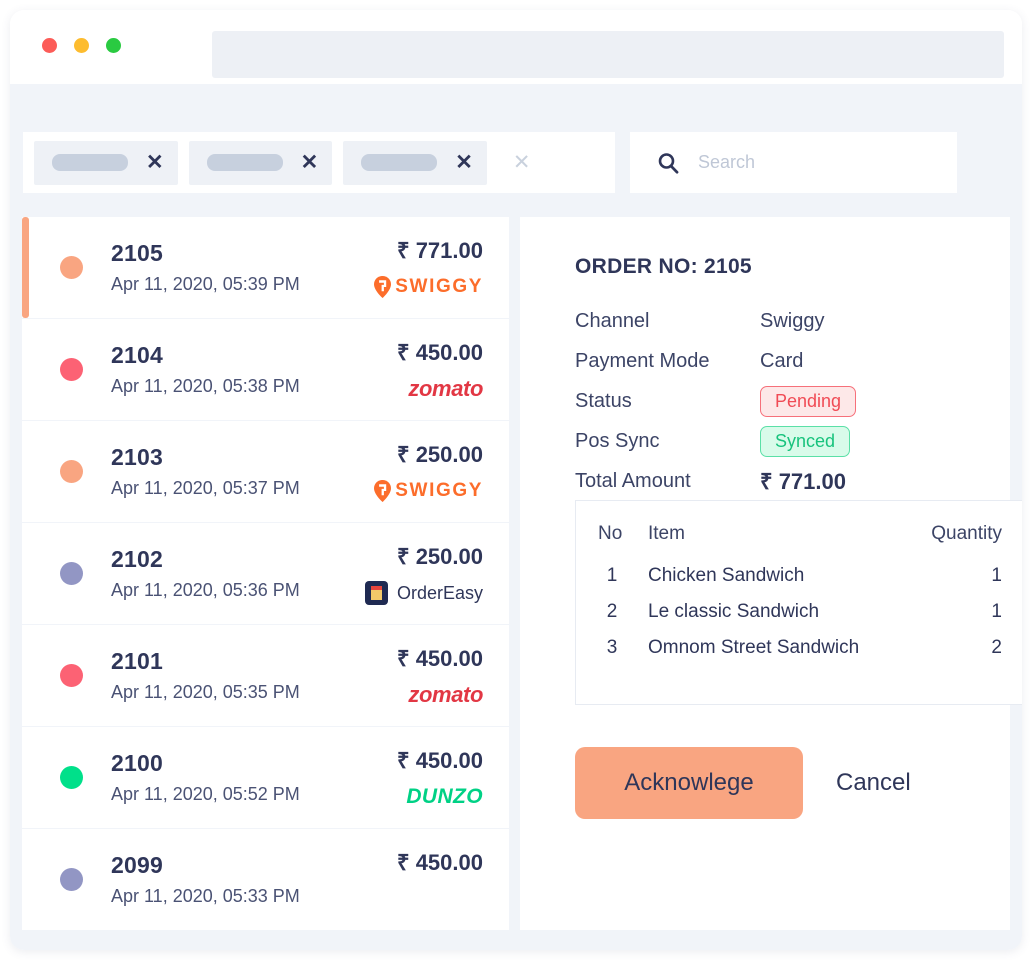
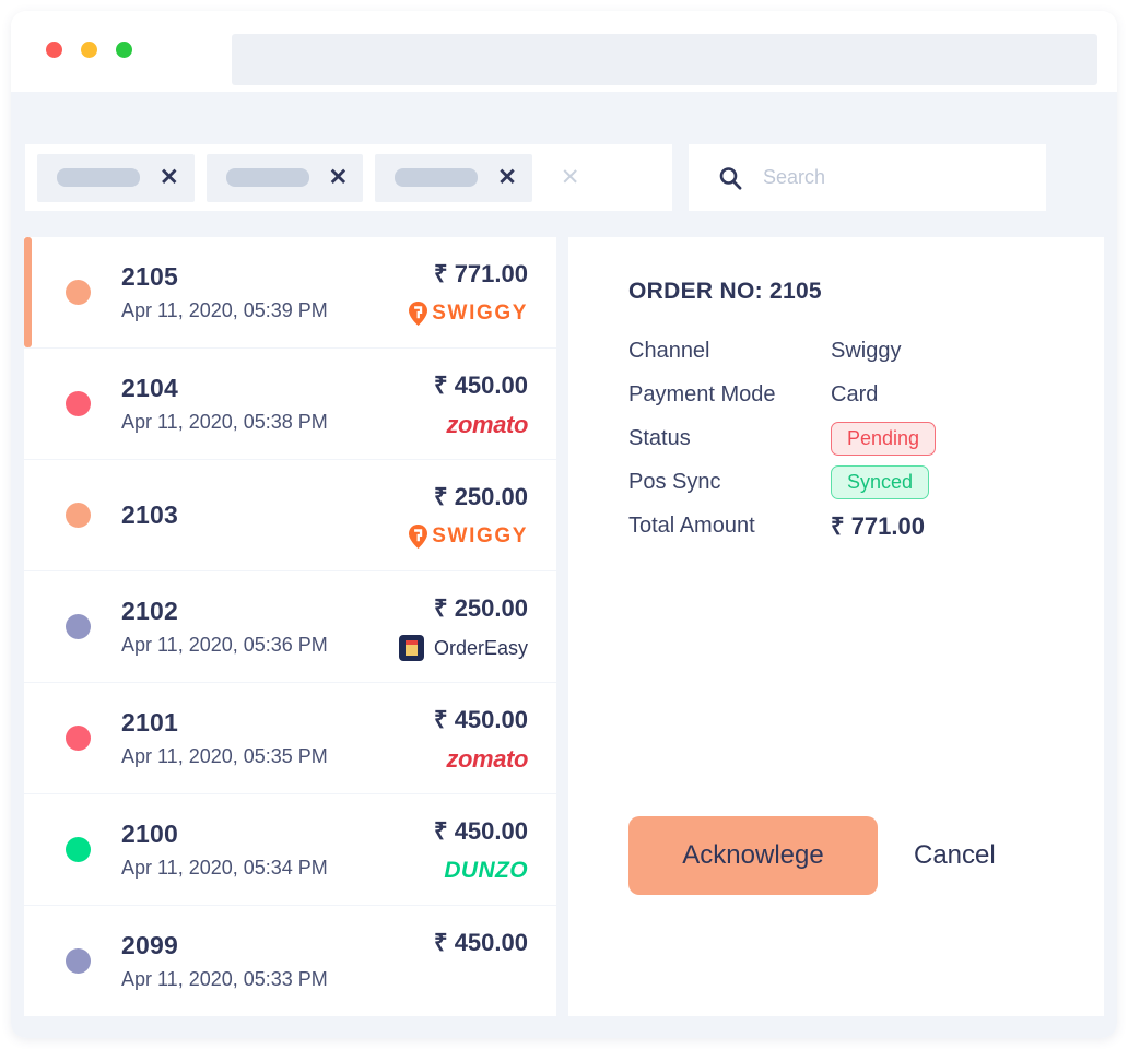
  ✕
  ✕
  ✕
  ✕
  Search
  2105
  Apr 11, 2020, 05:39 PM
  ₹ 771.00
  SWIGGY
  2104
  Apr 11, 2020, 05:38 PM
  ₹ 450.00
  zomato
  2103
- Apr 11, 2020, 05:37 PM
  ₹ 250.00
  SWIGGY
  2102
  Apr 11, 2020, 05:36 PM
  ₹ 250.00
  OrderEasy
  2101
  Apr 11, 2020, 05:35 PM
  ₹ 450.00
  zomato
  2100
- Apr 11, 2020, 05:52 PM
+ Apr 11, 2020, 05:34 PM
  ₹ 450.00
  DUNZO
  2099
  Apr 11, 2020, 05:33 PM
  ₹ 450.00
  ORDER NO: 2105
  Channel
  Swiggy
  Payment Mode
  Card
  Status
  Pending
  Pos Sync
  Synced
  Total Amount
  ₹ 771.00
- No	Item	Quantity
- 1	Chicken Sandwich	1
- 2	Le classic Sandwich	1
- 3	Omnom Street Sandwich	2
  Acknowlege
  Cancel
